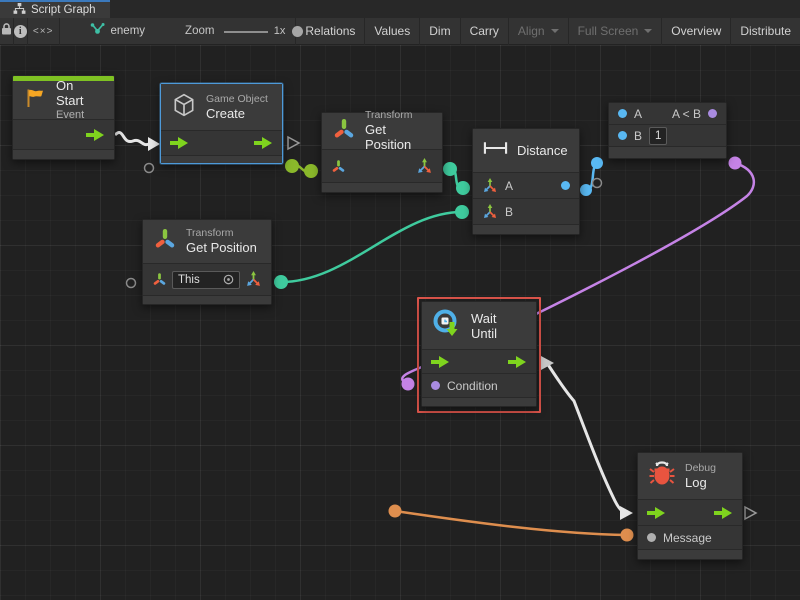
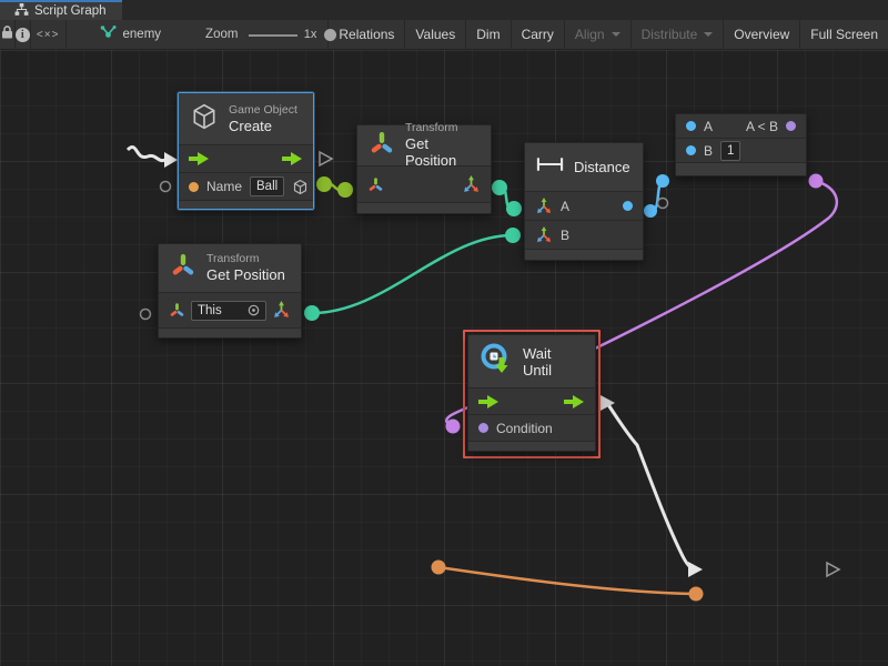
  Script Graph
  i
  <×>
  enemy
  Zoom
  1x
  Relations
  Values
  Dim
  Carry
  Align
- Full Screen
+ Distribute
  Overview
- Distribute
+ Full Screen
- On Start
- Event
  Game Object
  Create
+ Name
+ Ball
  Transform
  Get Position
  Distance
  A
  B
  A
  A < B
  B
  1
  Transform
  Get Position
  This
  Wait Until
  Condition
- Debug
- Log
- Message
